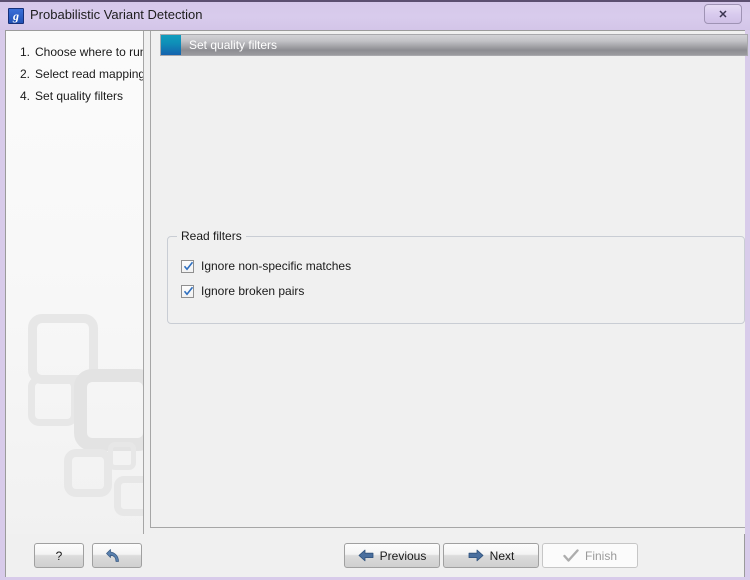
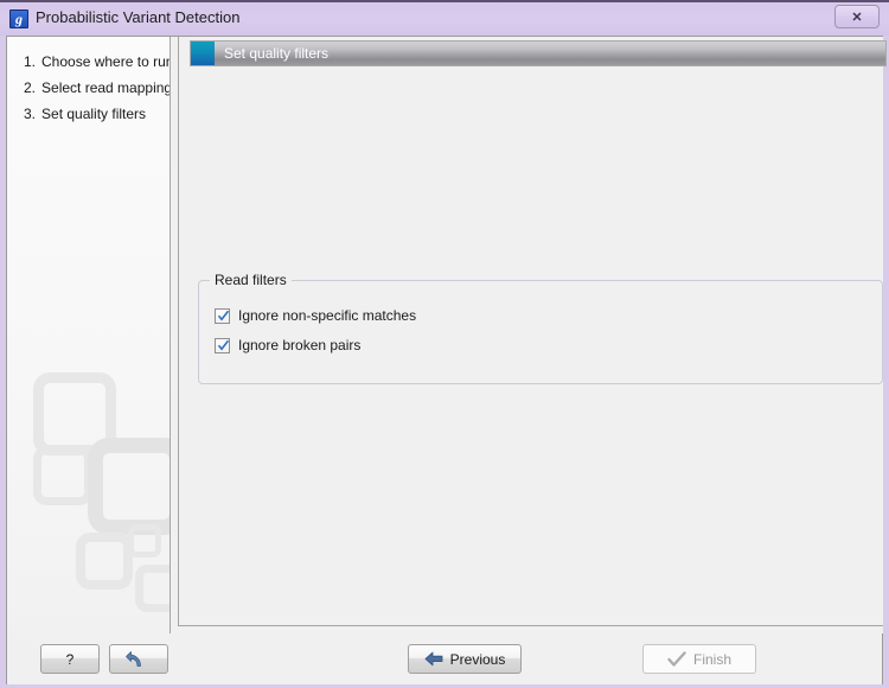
  g
  Probabilistic Variant Detection
  ✕
  1.
  Choose where to ru
  2.
  Select read mapping
- 4.
+ 3.
  Set quality filters
  Set quality filters
  Read filters
  Ignore non-specific matches
  Ignore broken pairs
  ?
  Previous
- Next
  Finish
